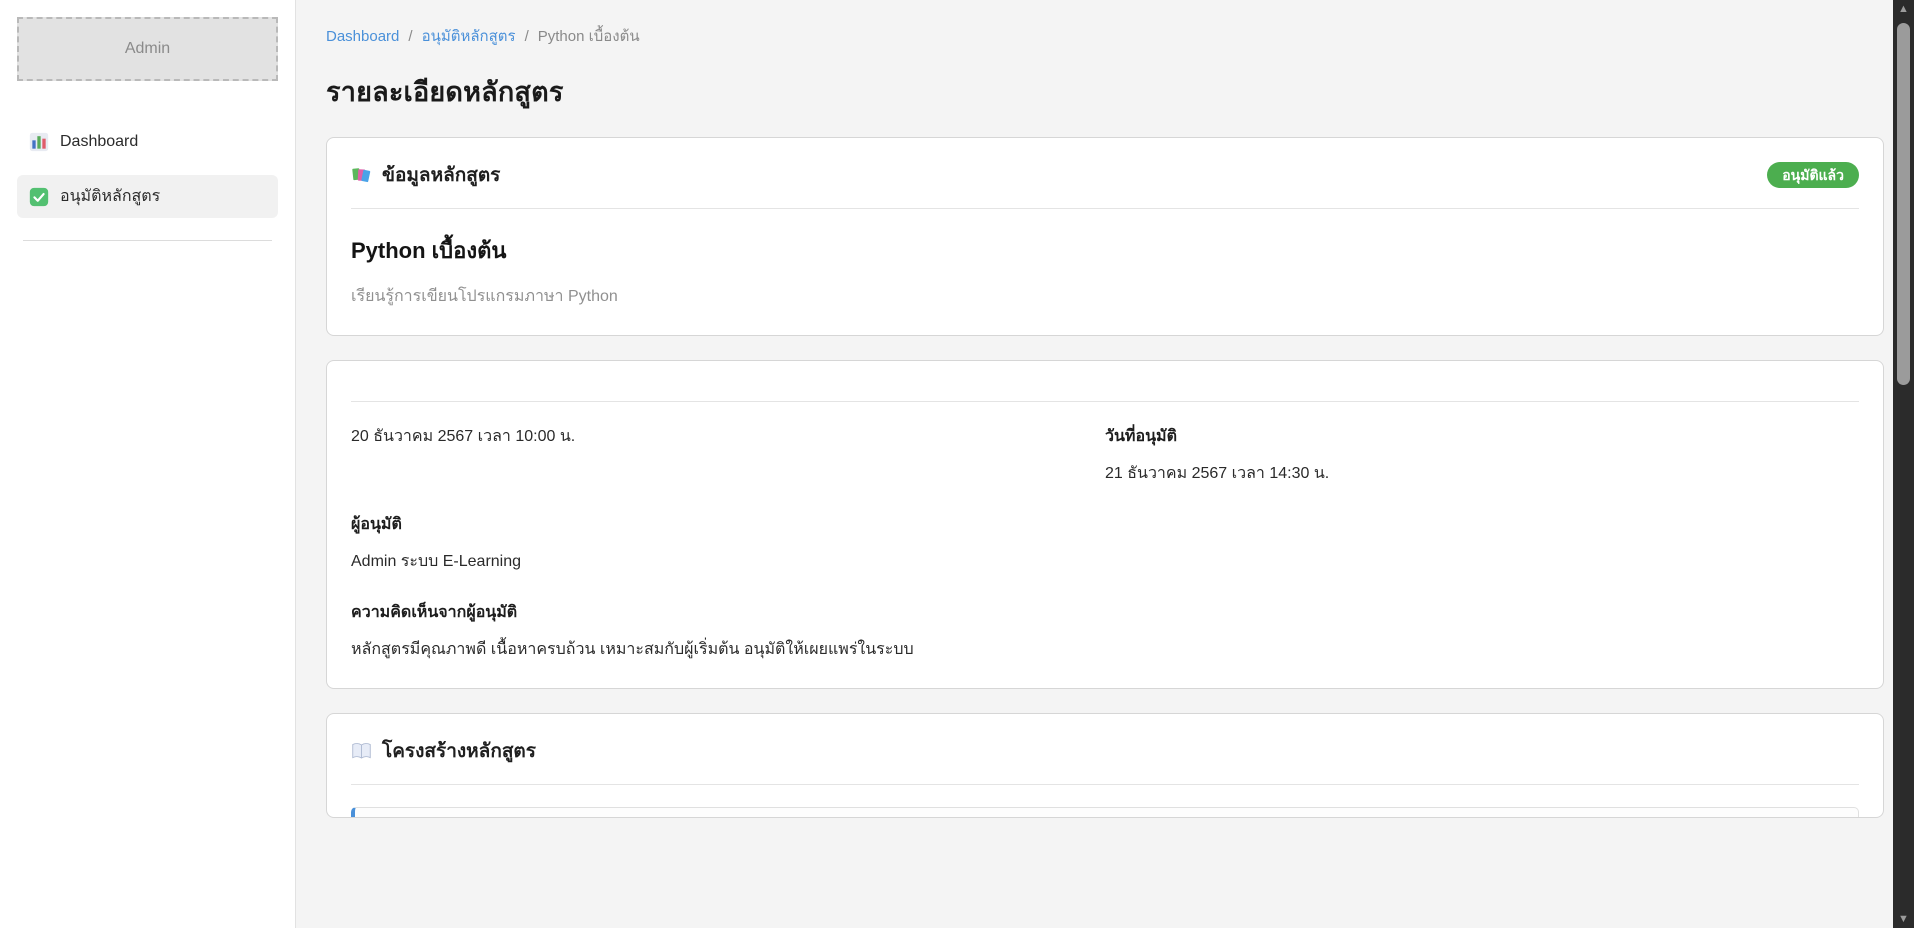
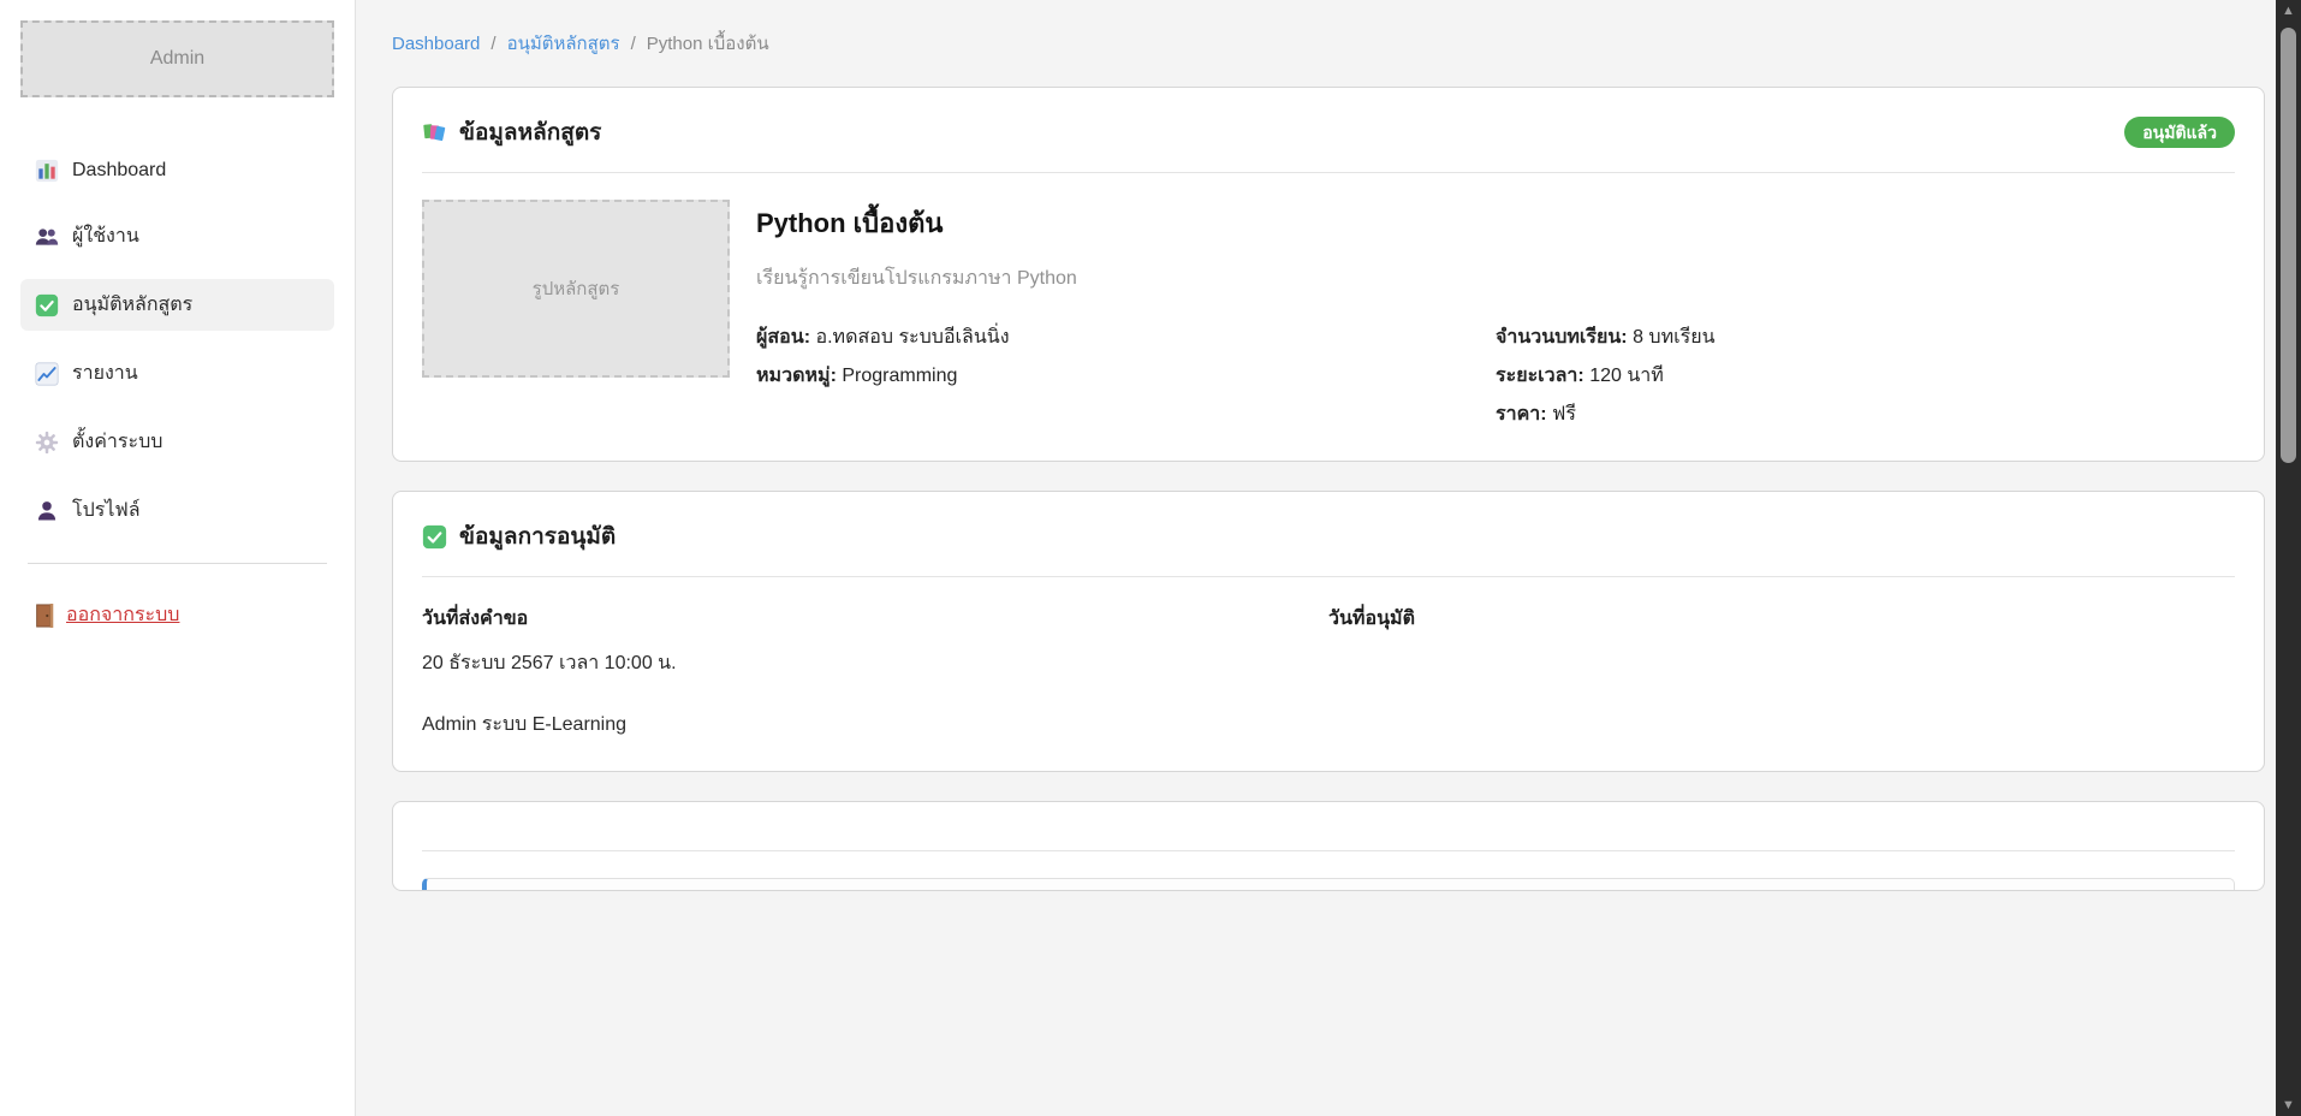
  Admin
  Dashboard
+ ผู้ใช้งาน
  อนุมัติหลักสูตร
+ รายงาน
+ ตั้งค่าระบบ
+ โปรไฟล์
+ ออกจากระบบ
  Dashboard
  /
  อนุมัติหลักสูตร
  /
  Python เบื้องต้น
- รายละเอียดหลักสูตร
  ข้อมูลหลักสูตร
  อนุมัติแล้ว
+ รูปหลักสูตร
  Python เบื้องต้น
  เรียนรู้การเขียนโปรแกรมภาษา Python
+ ผู้สอน: อ.ทดสอบ ระบบอีเลินนิ่ง
+ หมวดหมู่: Programming
+ จำนวนบทเรียน: 8 บทเรียน
+ ระยะเวลา: 120 นาที
+ ราคา: ฟรี
+ ข้อมูลการอนุมัติ
+ วันที่ส่งคำขอ
- 20 ธันวาคม 2567 เวลา 10:00 น.
+ 20 ธัระบบ 2567 เวลา 10:00 น.
  วันที่อนุมัติ
- 21 ธันวาคม 2567 เวลา 14:30 น.
- ผู้อนุมัติ
  Admin ระบบ E-Learning
- ความคิดเห็นจากผู้อนุมัติ
- หลักสูตรมีคุณภาพดี เนื้อหาครบถ้วน เหมาะสมกับผู้เริ่มต้น อนุมัติให้เผยแพร่ในระบบ
- โครงสร้างหลักสูตร
  ▲
  ▼
